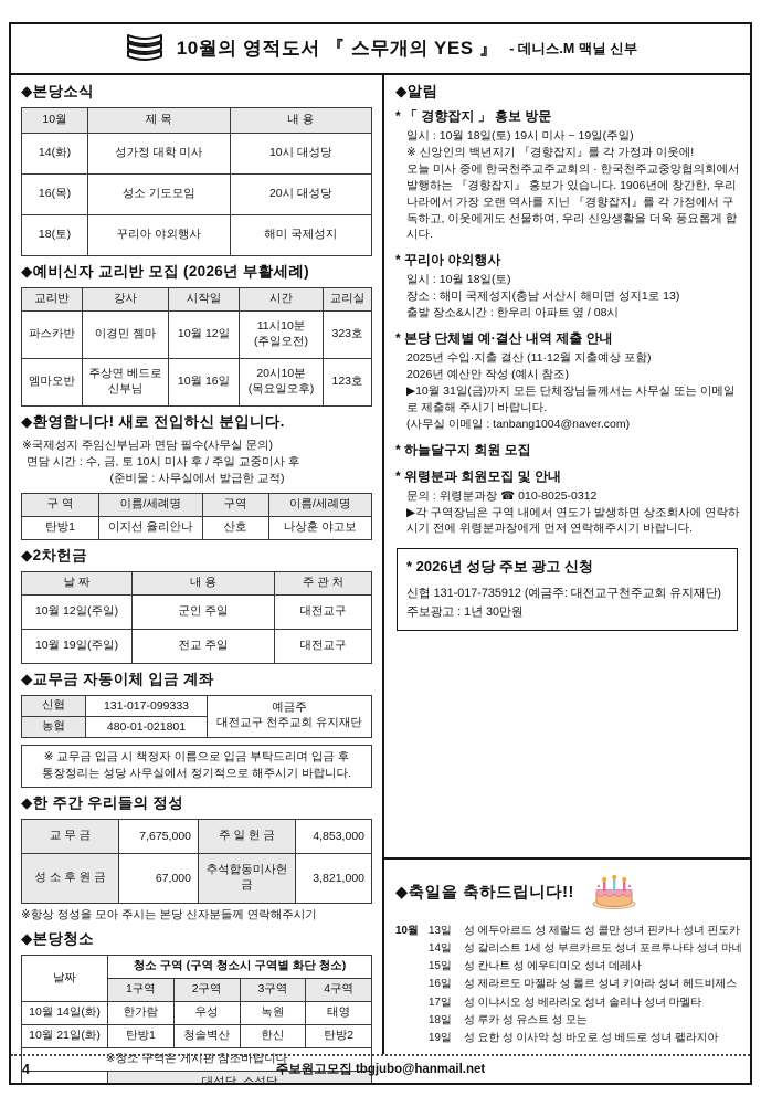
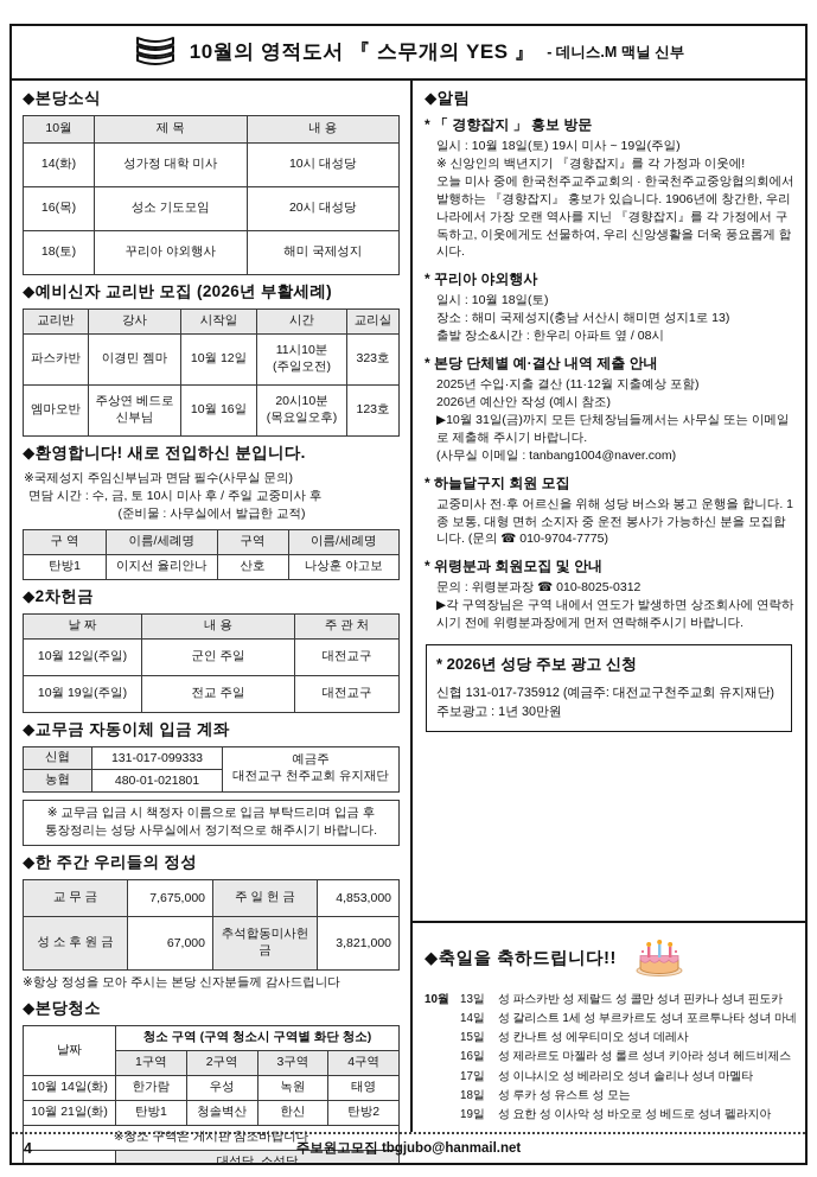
  10월의 영적도서 『 스무개의 YES 』
  - 데니스.M 맥닐 신부
  ◆본당소식
  10월	제 목	내 용
  14(화)	성가정 대학 미사	10시 대성당
  16(목)	성소 기도모임	20시 대성당
  18(토)	꾸리아 야외행사	해미 국제성지
  ◆예비신자 교리반 모집 (2026년 부활세례)
  교리반	강사	시작일	시간	교리실
  파스카반	이경민 젬마	10월 12일	11시10분 (주일오전)	323호
  엠마오반	주상연 베드로 신부님	10월 16일	20시10분 (목요일오후)	123호
  ◆환영합니다! 새로 전입하신 분입니다.
  ※국제성지 주임신부님과 면담 필수(사무실 문의)
  면담 시간 : 수, 금, 토 10시 미사 후 / 주일 교중미사 후
  (준비물 : 사무실에서 발급한 교적)
  구 역	이름/세례명	구역	이름/세례명
  탄방1	이지선 율리안나	산호	나상훈 야고보
  ◆2차헌금
  날 짜	내 용	주 관 처
  10월 12일(주일)	군인 주일	대전교구
  10월 19일(주일)	전교 주일	대전교구
  ◆교무금 자동이체 입금 계좌
  신협	131-017-099333	예금주 대전교구 천주교회 유지재단
  농협	480-01-021801
  ※ 교무금 입금 시 책정자 이름으로 입금 부탁드리며 입금 후
  통장정리는 성당 사무실에서 정기적으로 해주시기 바랍니다.
  ◆한 주간 우리들의 정성
  교 무 금	7,675,000	주 일 헌 금	4,853,000
  성 소 후 원 금	67,000	추석합동미사헌금	3,821,000
- ※항상 정성을 모아 주시는 본당 신자분들께 연락해주시기
+ ※항상 정성을 모아 주시는 본당 신자분들께 감사드립니다
  ◆본당청소
  날짜	청소 구역 (구역 청소시 구역별 화단 청소)
  1구역	2구역	3구역	4구역
  10월 14일(화)	한가람	우성	녹원	태영
  10월 21일(화)	탄방1	청솔벽산	한신	탄방2
  ※청소 구역은 게시판 참조바랍니다
  ◆알림
  * 「 경향잡지 」 홍보 방문
  일시 : 10월 18일(토) 19시 미사 ~ 19일(주일)
  ※ 신앙인의 백년지기 『경향잡지』를 각 가정과 이웃에!
  오늘 미사 중에 한국천주교주교회의 · 한국천주교중앙협의회에서 발행하는 『경향잡지』 홍보가 있습니다. 1906년에 창간한, 우리나라에서 가장 오랜 역사를 지닌 『경향잡지』를 각 가정에서 구독하고, 이웃에게도 선물하여, 우리 신앙생활을 더욱 풍요롭게 합시다.
  * 꾸리아 야외행사
  일시 : 10월 18일(토)
  장소 : 해미 국제성지(충남 서산시 해미면 성지1로 13)
  출발 장소&시간 : 한우리 아파트 옆 / 08시
  * 본당 단체별 예·결산 내역 제출 안내
  2025년 수입·지출 결산 (11·12월 지출예상 포함)
  2026년 예산안 작성 (예시 참조)
  ▶10월 31일(금)까지 모든 단체장님들께서는 사무실 또는 이메일로 제출해 주시기 바랍니다.
  (사무실 이메일 : tanbang1004@naver.com)
  * 하늘달구지 회원 모집
+ 교중미사 전·후 어르신을 위해 성당 버스와 봉고 운행을 합니다. 1종 보통, 대형 면허 소지자 중 운전 봉사가 가능하신 분을 모집합니다. (문의 ☎ 010-9704-7775)
  * 위령분과 회원모집 및 안내
  문의 : 위령분과장 ☎ 010-8025-0312
  ▶각 구역장님은 구역 내에서 연도가 발생하면 상조회사에 연락하시기 전에 위령분과장에게 먼저 연락해주시기 바랍니다.
  * 2026년 성당 주보 광고 신청
  신협 131-017-735912 (예금주: 대전교구천주교회 유지재단)
  주보광고 : 1년 30만원
  ◆축일을 축하드립니다!!
  10월
  13일
- 성 에두아르드 성 제랄드 성 콜만 성녀 핀카나 성녀 핀도카
+ 성 파스카반 성 제랄드 성 콜만 성녀 핀카나 성녀 핀도카
  14일
  성 갈리스트 1세 성 부르카르도 성녀 포르투나타 성녀 마네
  15일
  성 칸나트 성 에우티미오 성녀 데레사
  16일
  성 제라르도 마젤라 성 롤르 성녀 키아라 성녀 헤드비제스
  17일
  성 이냐시오 성 베라리오 성녀 솔리나 성녀 마멜타
  18일
  성 루카 성 유스트 성 모는
  19일
  성 요한 성 이사악 성 바오로 성 베드로 성녀 펠라지아
  4
  주보원고모집 tbgjubo@hanmail.net
